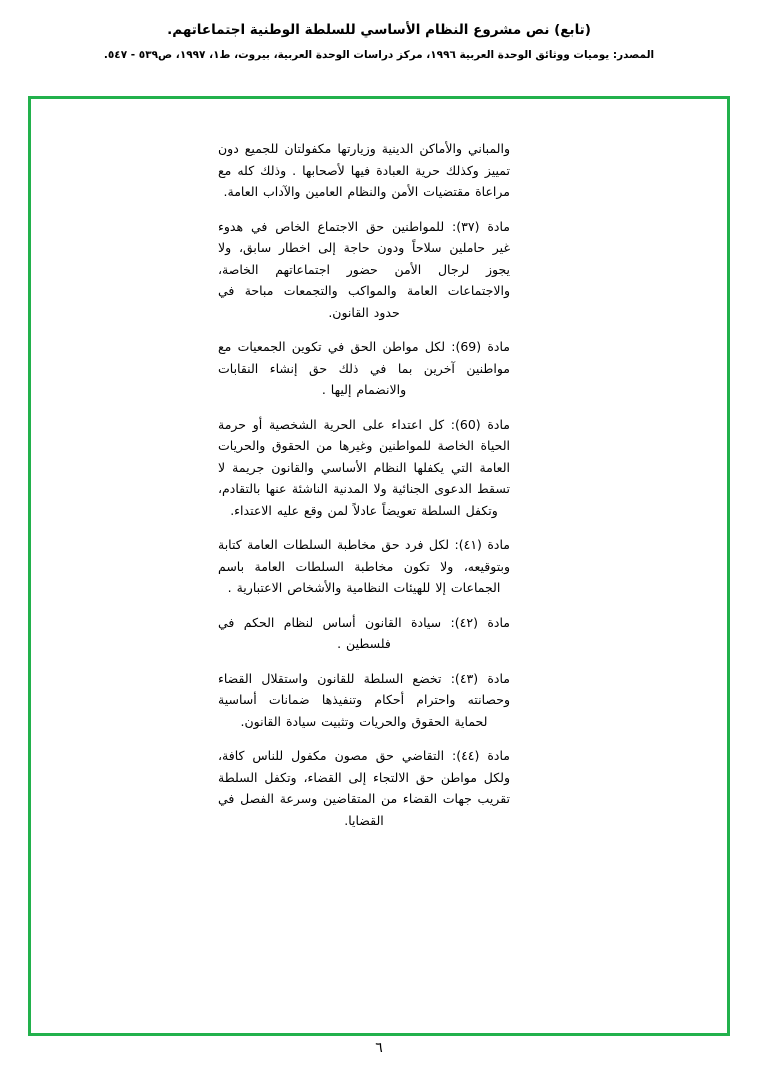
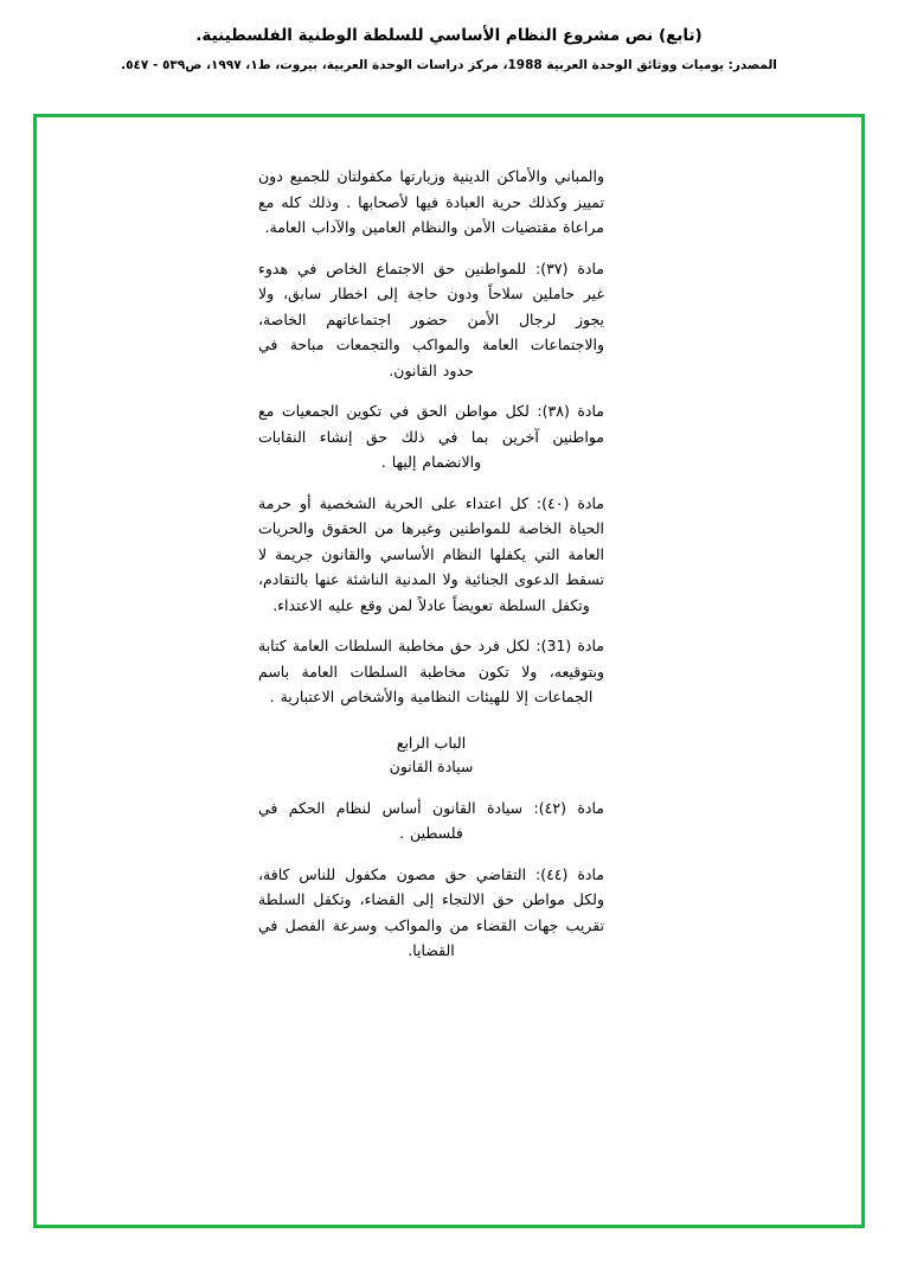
- (تابع) نص مشروع النظام الأساسي للسلطة الوطنية اجتماعاتهم.
+ (تابع) نص مشروع النظام الأساسي للسلطة الوطنية الفلسطينية.
- المصدر: يوميات ووثائق الوحدة العربية ١٩٩٦، مركز دراسات الوحدة العربية، بيروت، ط١، ١٩٩٧، ص٥٣٩ - ٥٤٧.
+ المصدر: يوميات ووثائق الوحدة العربية 1988، مركز دراسات الوحدة العربية، بيروت، ط١، ١٩٩٧، ص٥٣٩ - ٥٤٧.
  والمباني والأماكن الدينية وزيارتها مكفولتان للجميع دون تمييز وكذلك حرية العبادة فيها لأصحابها . وذلك كله مع مراعاة مقتضيات الأمن والنظام العامين والآداب العامة.
  مادة (٣٧): للمواطنين حق الاجتماع الخاص في هدوء غير حاملين سلاحاً ودون حاجة إلى اخطار سابق، ولا يجوز لرجال الأمن حضور اجتماعاتهم الخاصة، والاجتماعات العامة والمواكب والتجمعات مباحة في حدود القانون.
- مادة (69): لكل مواطن الحق في تكوين الجمعيات مع مواطنين آخرين بما في ذلك حق إنشاء النقابات والانضمام إليها .
+ مادة (٣٨): لكل مواطن الحق في تكوين الجمعيات مع مواطنين آخرين بما في ذلك حق إنشاء النقابات والانضمام إليها .
- مادة (60): كل اعتداء على الحرية الشخصية أو حرمة الحياة الخاصة للمواطنين وغيرها من الحقوق والحريات العامة التي يكفلها النظام الأساسي والقانون جريمة لا تسقط الدعوى الجنائية ولا المدنية الناشئة عنها بالتقادم، وتكفل السلطة تعويضاً عادلاً لمن وقع عليه الاعتداء.
+ مادة (٤٠): كل اعتداء على الحرية الشخصية أو حرمة الحياة الخاصة للمواطنين وغيرها من الحقوق والحريات العامة التي يكفلها النظام الأساسي والقانون جريمة لا تسقط الدعوى الجنائية ولا المدنية الناشئة عنها بالتقادم، وتكفل السلطة تعويضاً عادلاً لمن وقع عليه الاعتداء.
- مادة (٤١): لكل فرد حق مخاطبة السلطات العامة كتابة وبتوقيعه، ولا تكون مخاطبة السلطات العامة باسم الجماعات إلا للهيئات النظامية والأشخاص الاعتبارية .
+ مادة (31): لكل فرد حق مخاطبة السلطات العامة كتابة وبتوقيعه، ولا تكون مخاطبة السلطات العامة باسم الجماعات إلا للهيئات النظامية والأشخاص الاعتبارية .
+ الباب الرابع
+ سيادة القانون
  مادة (٤٢): سيادة القانون أساس لنظام الحكم في فلسطين .
- مادة (٤٣): تخضع السلطة للقانون واستقلال القضاء وحصانته واحترام أحكام وتنفيذها ضمانات أساسية لحماية الحقوق والحريات وتثبيت سيادة القانون.
- مادة (٤٤): التقاضي حق مصون مكفول للناس كافة، ولكل مواطن حق الالتجاء إلى القضاء، وتكفل السلطة تقريب جهات القضاء من المتقاضين وسرعة الفصل في القضايا.
+ مادة (٤٤): التقاضي حق مصون مكفول للناس كافة، ولكل مواطن حق الالتجاء إلى القضاء، وتكفل السلطة تقريب جهات القضاء من والمواكب وسرعة الفصل في القضايا.
- ٦
